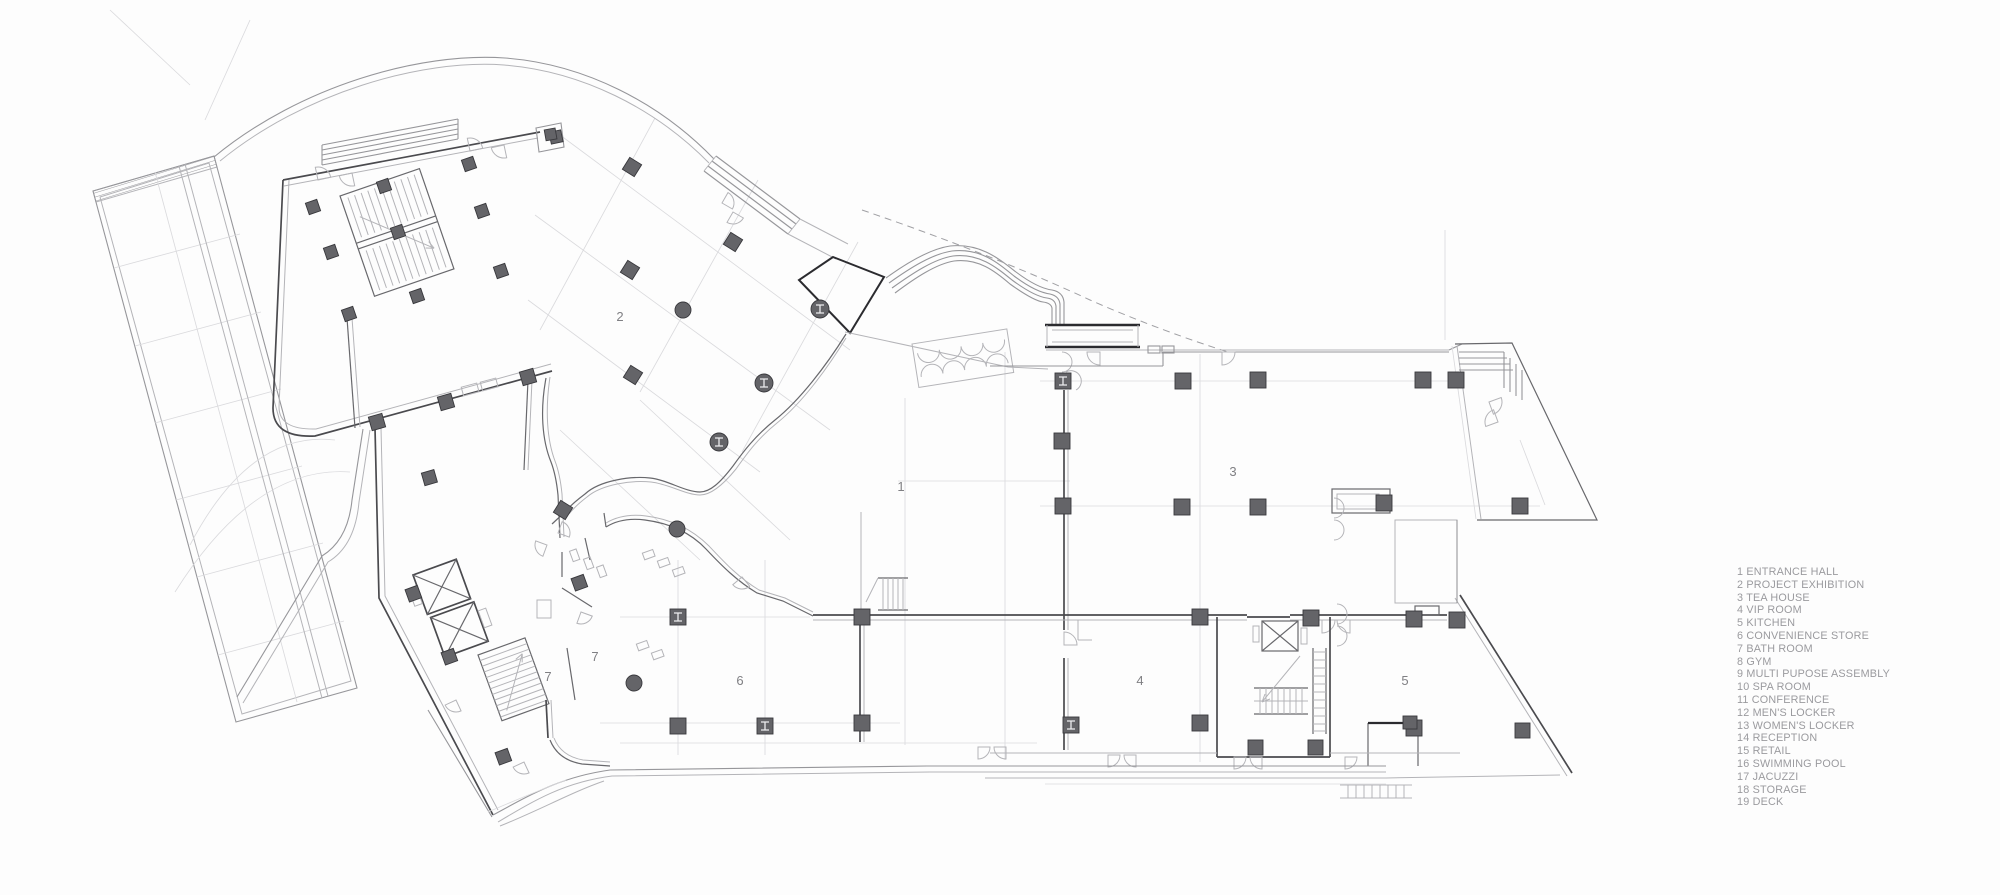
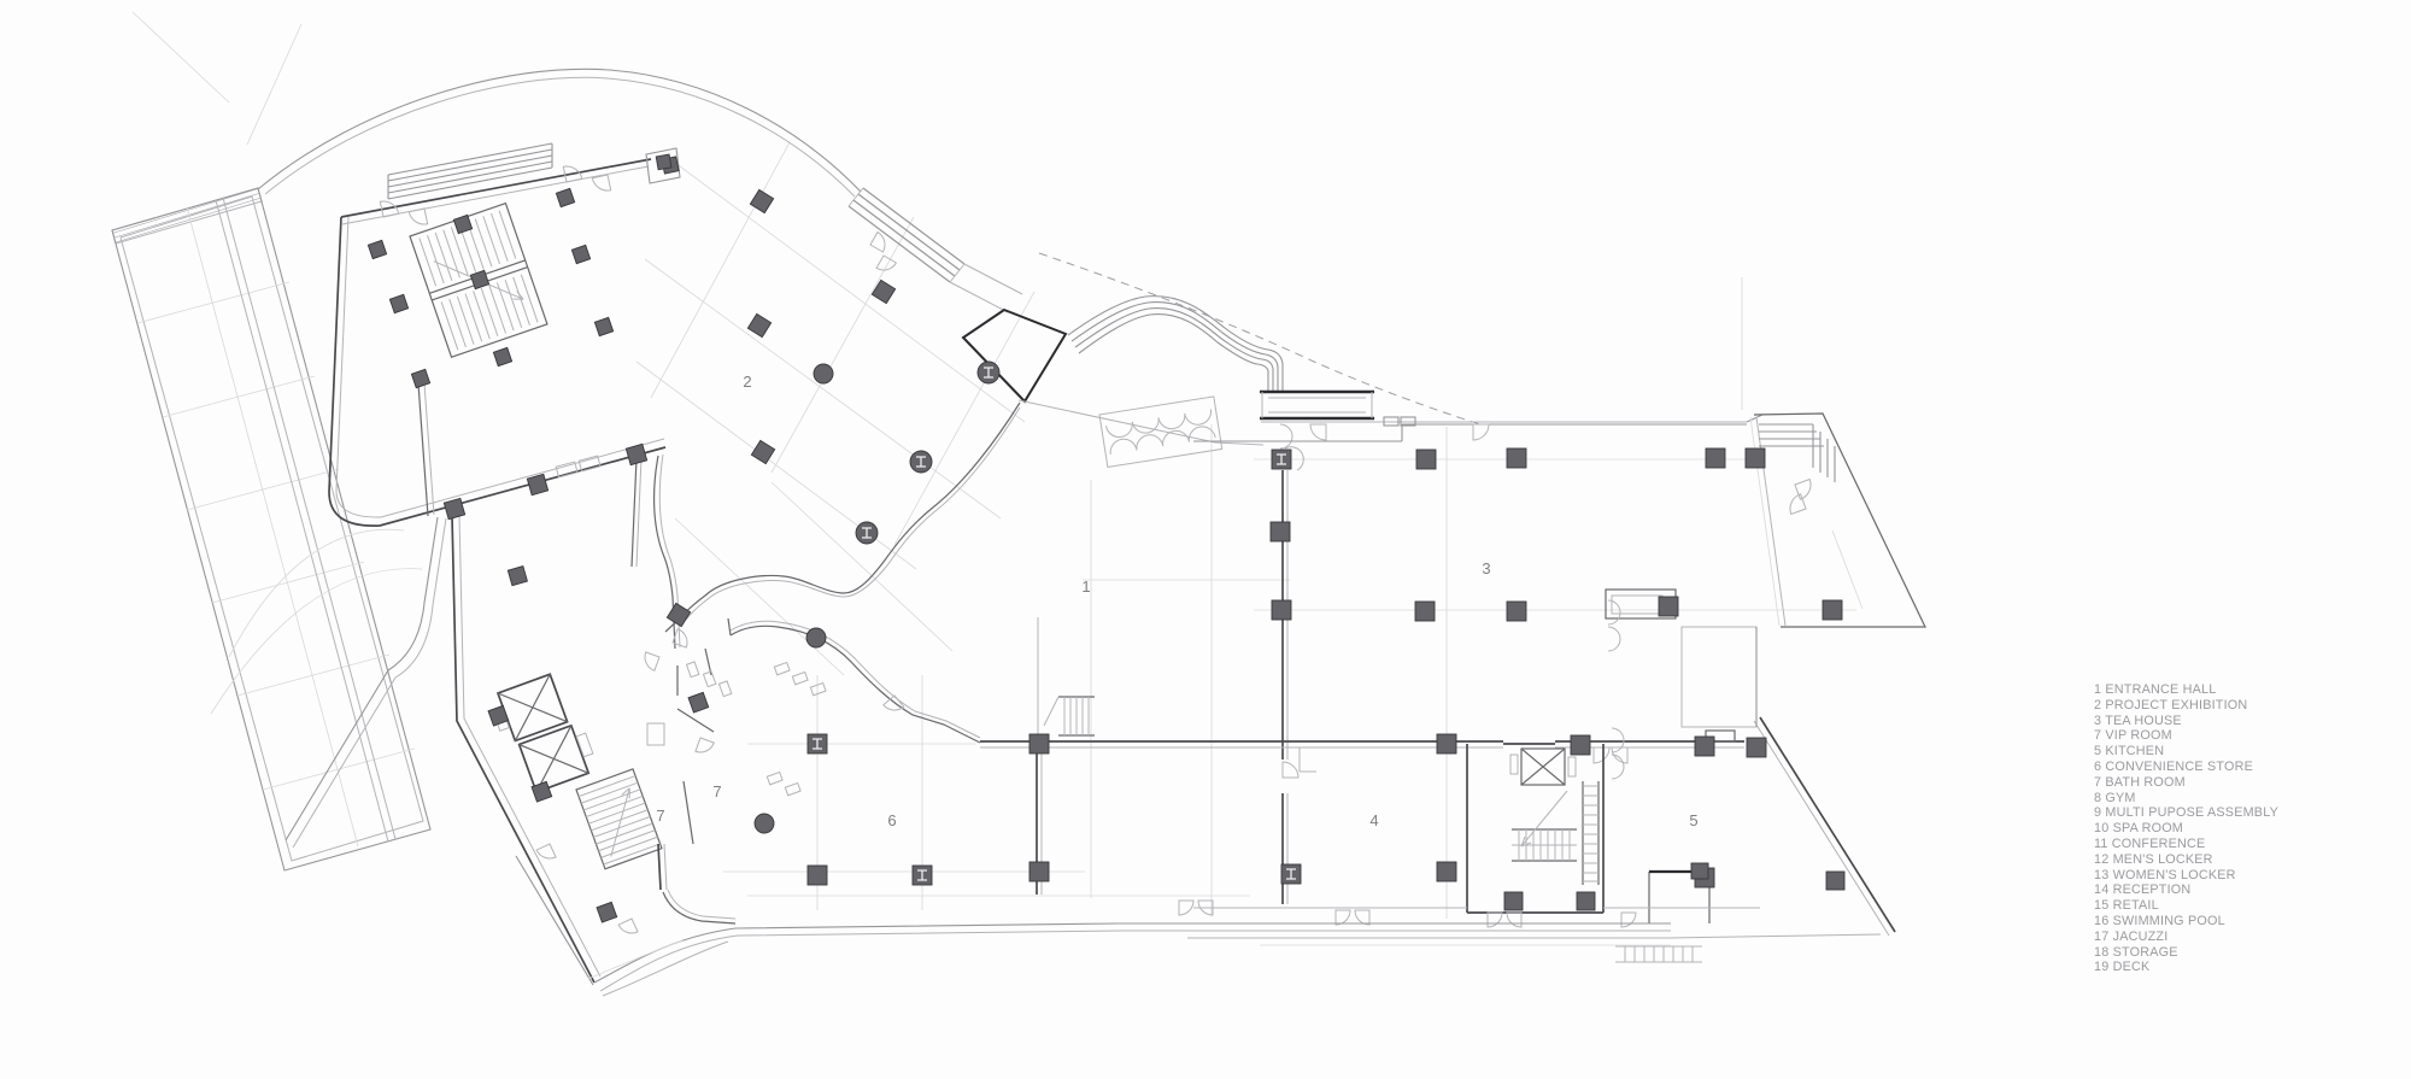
  1
  2
  3
  4
  5
  6
  7
  7
  1 ENTRANCE HALL
  2 PROJECT EXHIBITION
  3 TEA HOUSE
- 4 VIP ROOM
+ 7 VIP ROOM
  5 KITCHEN
  6 CONVENIENCE STORE
  7 BATH ROOM
  8 GYM
  9 MULTI PUPOSE ASSEMBLY
  10 SPA ROOM
  11 CONFERENCE
  12 MEN'S LOCKER
  13 WOMEN'S LOCKER
  14 RECEPTION
  15 RETAIL
  16 SWIMMING POOL
  17 JACUZZI
  18 STORAGE
  19 DECK
